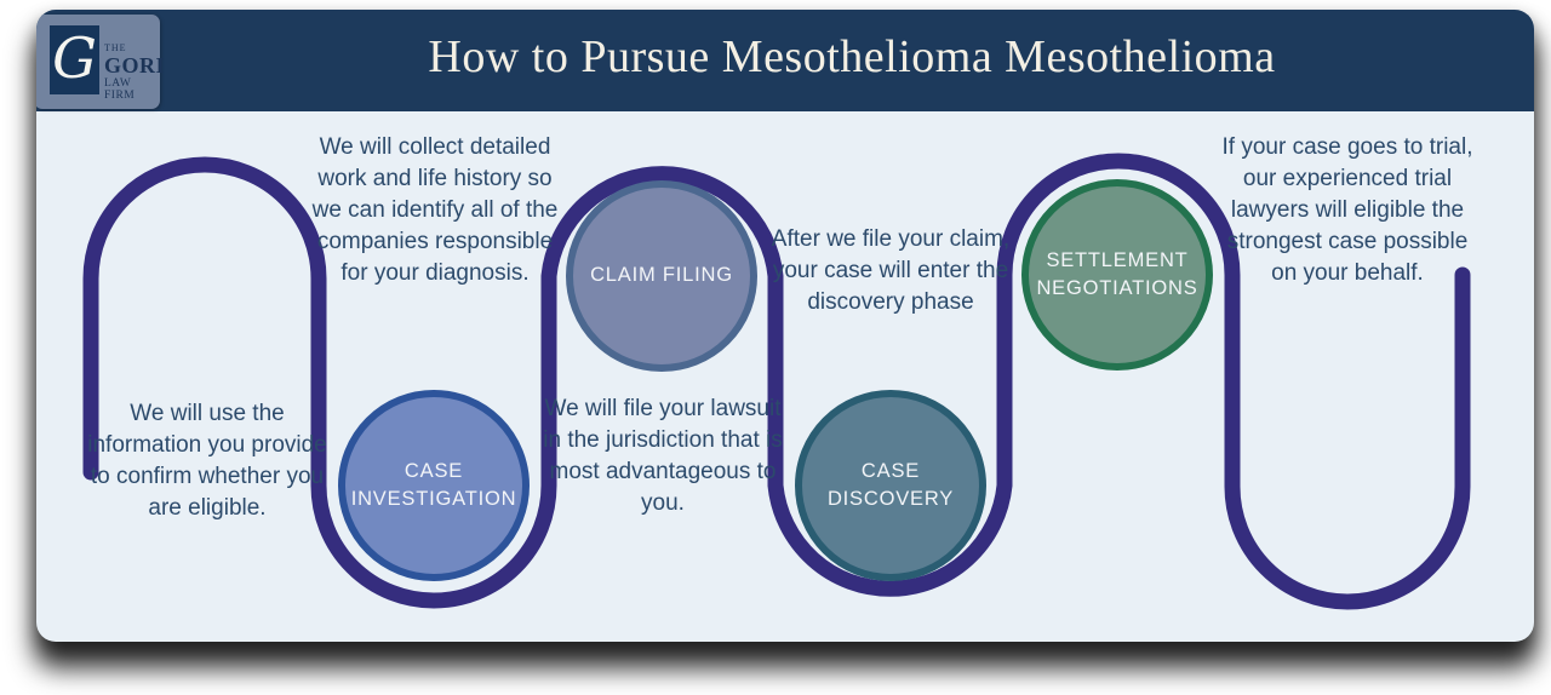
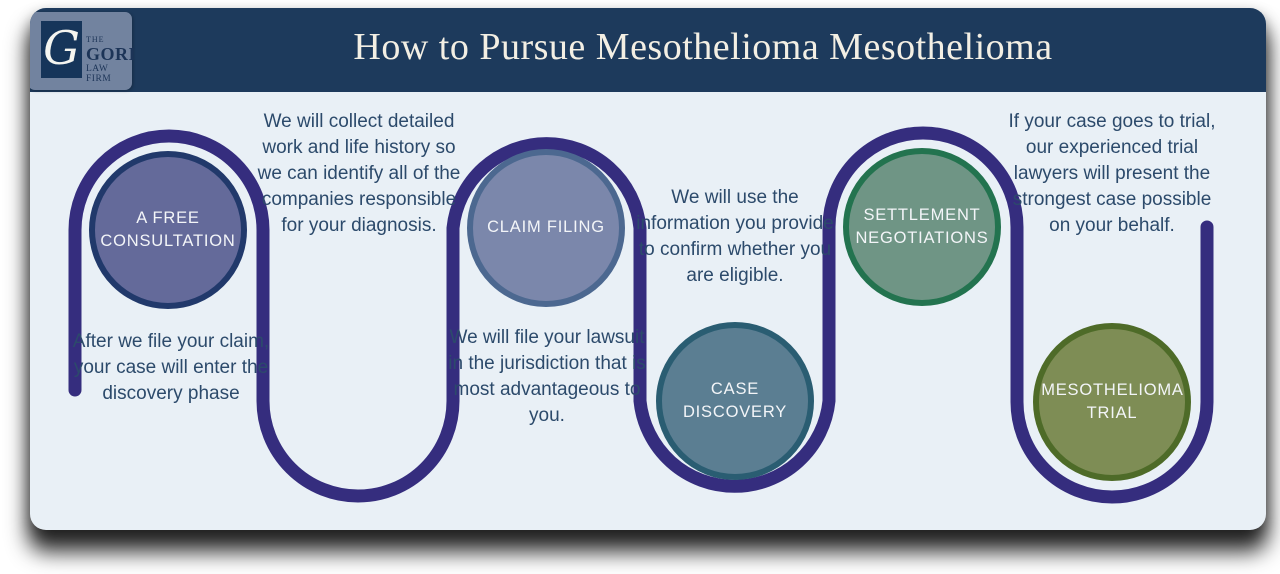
  G
  THE
  GORI
  LAW FIRM
  How to Pursue Mesothelioma Mesothelioma
+ A FREE CONSULTATION
- We will use the information you provide to confirm whether you are eligible.
+ After we file your claim, your case will enter the discovery phase
- CASE INVESTIGATION
  We will collect detailed work and life history so we can identify all of the companies responsible for your diagnosis.
  CLAIM FILING
  We will file your lawsuit in the jurisdiction that is most advantageous to you.
  CASE DISCOVERY
- After we file your claim, your case will enter the discovery phase
+ We will use the information you provide to confirm whether you are eligible.
  SETTLEMENT NEGOTIATIONS
+ MESOTHELIOMA TRIAL
- If your case goes to trial, our experienced trial lawyers will eligible the strongest case possible on your behalf.
+ If your case goes to trial, our experienced trial lawyers will present the strongest case possible on your behalf.
